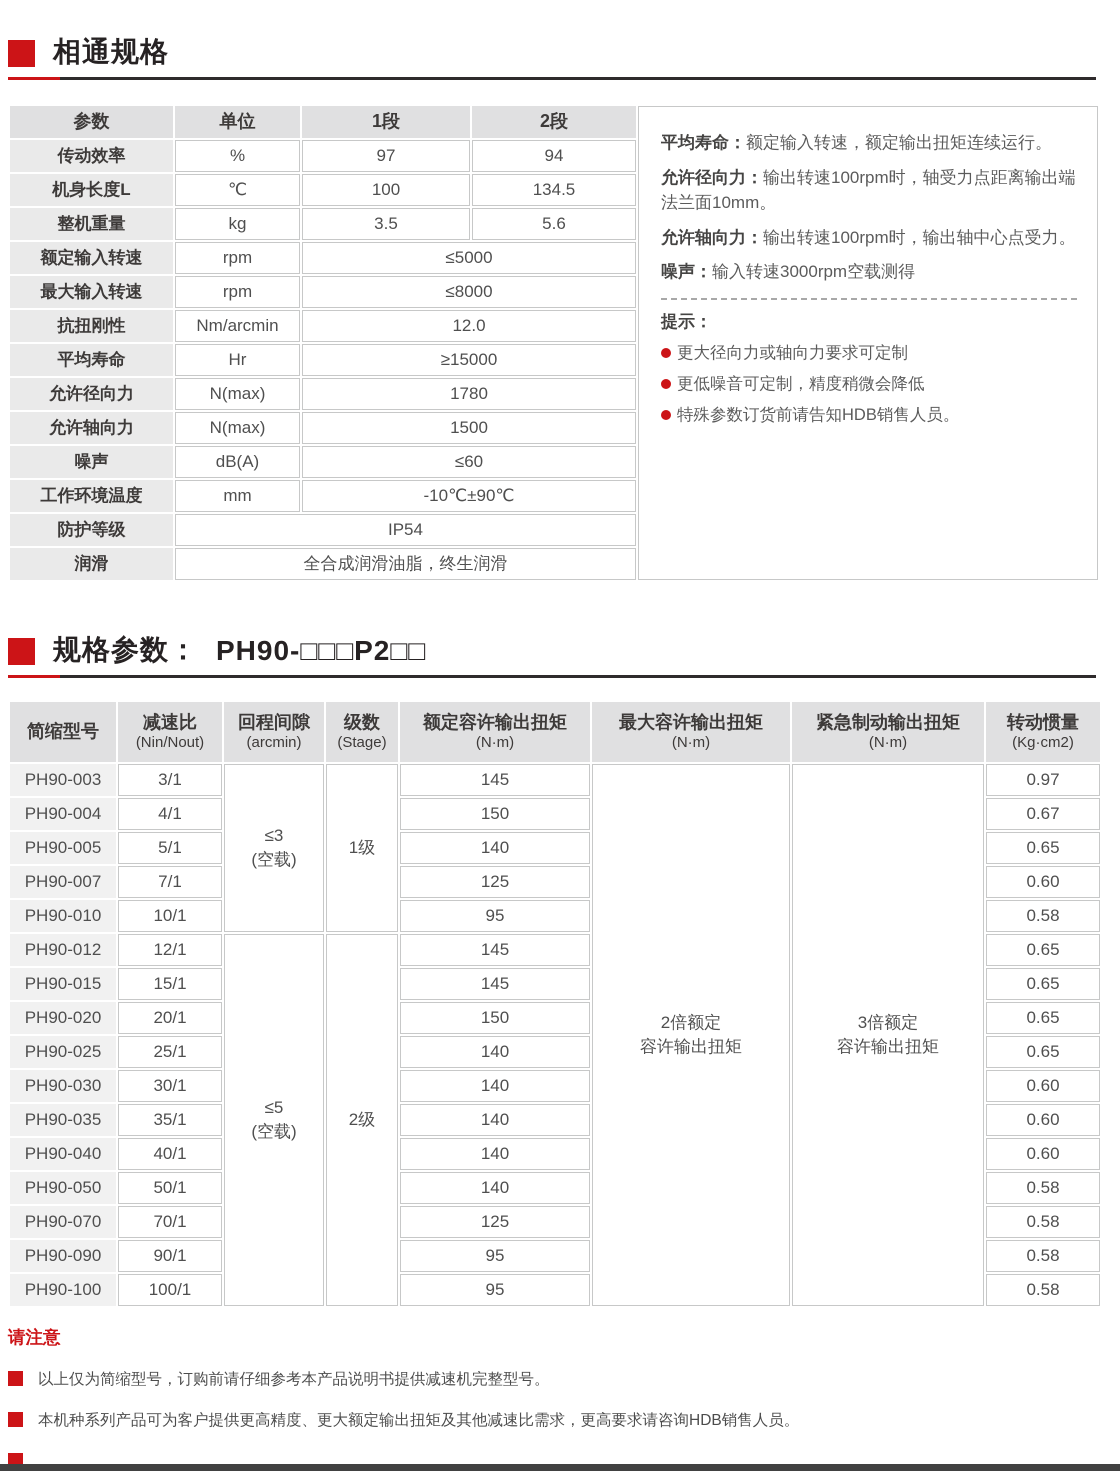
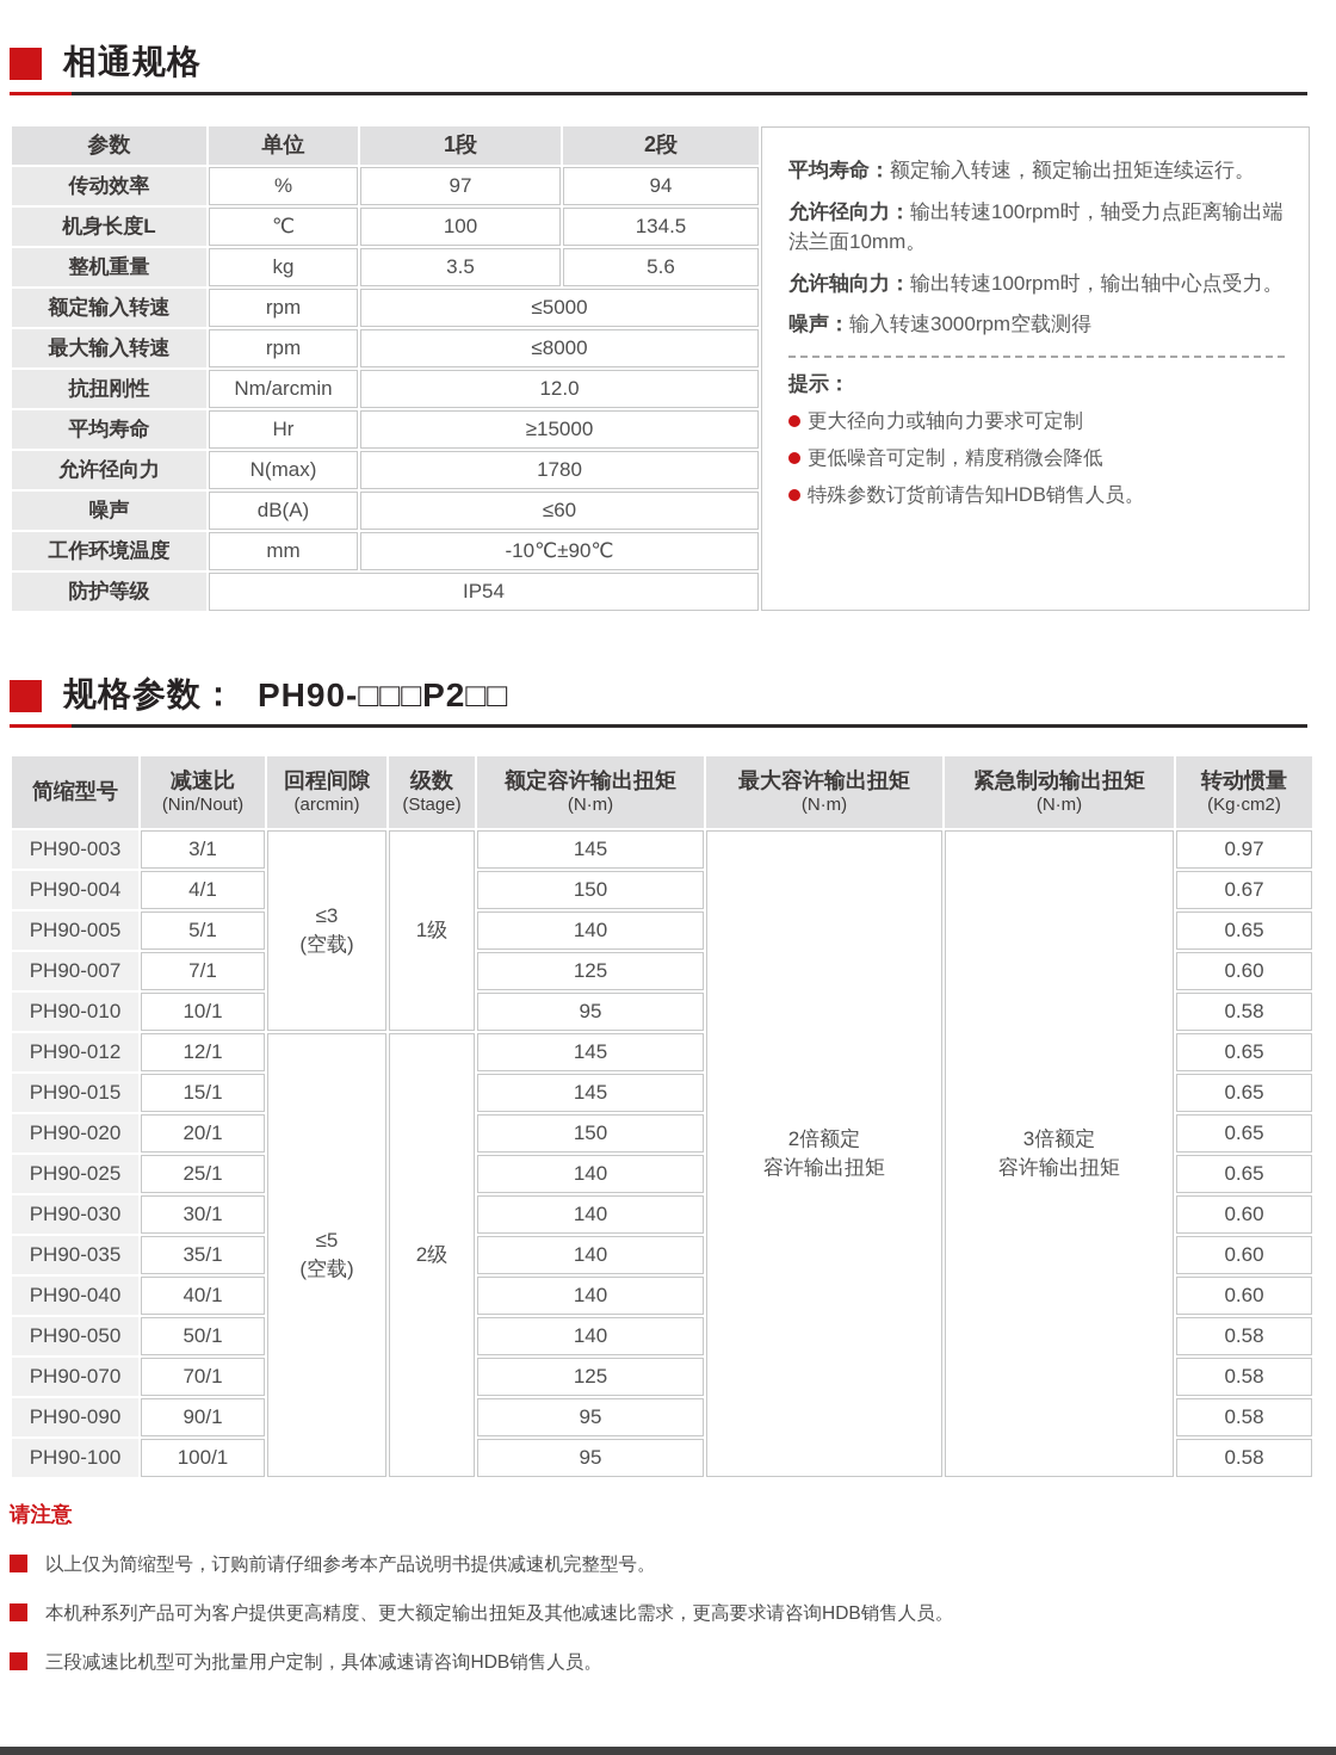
  相通规格
  参数	单位	1段	2段
  传动效率	%	97	94
  机身长度L	℃	100	134.5
  整机重量	kg	3.5	5.6
  额定输入转速	rpm	≤5000
  最大输入转速	rpm	≤8000
  抗扭刚性	Nm/arcmin	12.0
  平均寿命	Hr	≥15000
  允许径向力	N(max)	1780
- 允许轴向力	N(max)	1500
  噪声	dB(A)	≤60
  工作环境温度	mm	-10℃±90℃
  防护等级	IP54
- 润滑	全合成润滑油脂，终生润滑
  平均寿命：额定输入转速，额定输出扭矩连续运行。
  允许径向力：输出转速100rpm时，轴受力点距离输出端法兰面10mm。
  允许轴向力：输出转速100rpm时，输出轴中心点受力。
  噪声：输入转速3000rpm空载测得
  提示：
  更大径向力或轴向力要求可定制
  更低噪音可定制，精度稍微会降低
  特殊参数订货前请告知HDB销售人员。
  规格参数：
  PH90-□□□P2□□
  简缩型号	减速比(Nin/Nout)	回程间隙(arcmin)	级数(Stage)	额定容许输出扭矩(N·m)	最大容许输出扭矩(N·m)	紧急制动输出扭矩(N·m)	转动惯量(Kg·cm2)
  PH90-003	3/1	≤3 (空载)	1级	145	2倍额定 容许输出扭矩	3倍额定 容许输出扭矩	0.97
  PH90-004	4/1	150	0.67
  PH90-005	5/1	140	0.65
  PH90-007	7/1	125	0.60
  PH90-010	10/1	95	0.58
  PH90-012	12/1	≤5 (空载)	2级	145	0.65
  PH90-015	15/1	145	0.65
  PH90-020	20/1	150	0.65
  PH90-025	25/1	140	0.65
  PH90-030	30/1	140	0.60
  PH90-035	35/1	140	0.60
  PH90-040	40/1	140	0.60
  PH90-050	50/1	140	0.58
  PH90-070	70/1	125	0.58
  PH90-090	90/1	95	0.58
  PH90-100	100/1	95	0.58
  请注意
  以上仅为简缩型号，订购前请仔细参考本产品说明书提供减速机完整型号。
  本机种系列产品可为客户提供更高精度、更大额定输出扭矩及其他减速比需求，更高要求请咨询HDB销售人员。
+ 三段减速比机型可为批量用户定制，具体减速请咨询HDB销售人员。
